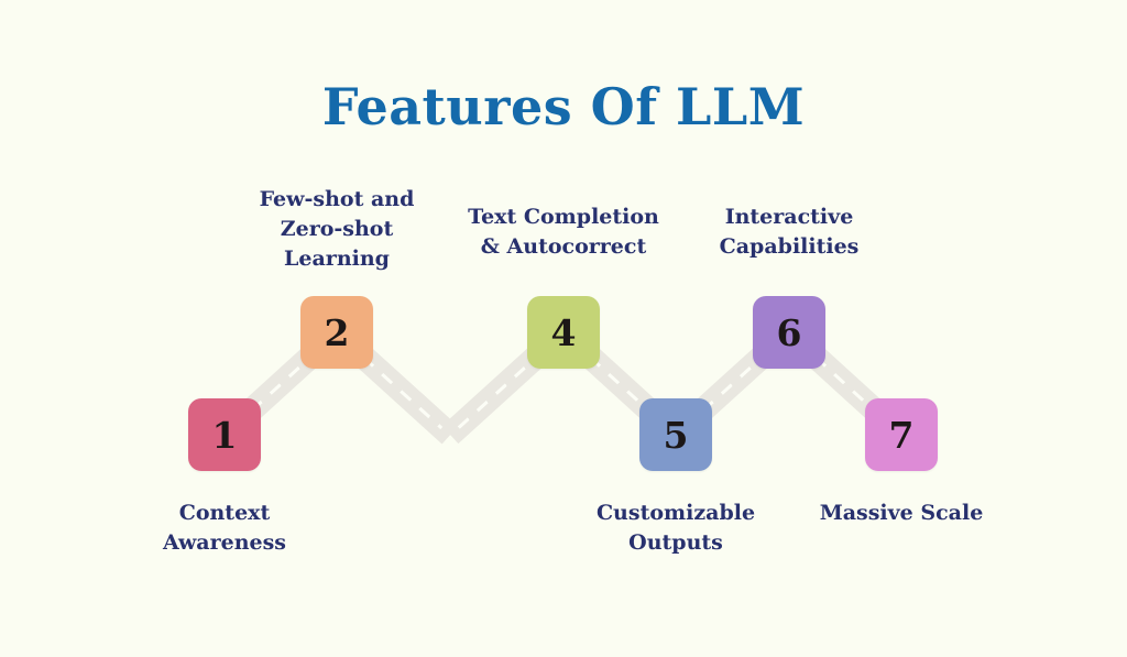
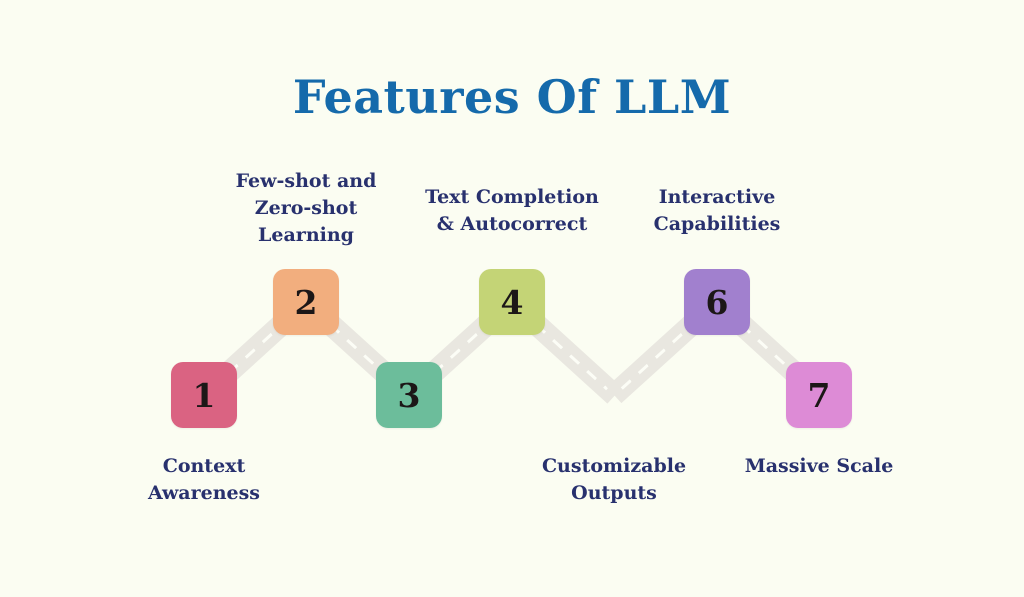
  Features Of LLM
  1
  2
+ 3
  4
- 5
  6
  7
  Context
  Awareness
  Few-shot and
  Zero-shot
  Learning
  Text Completion
  & Autocorrect
  Customizable
  Outputs
  Interactive
  Capabilities
  Massive Scale
